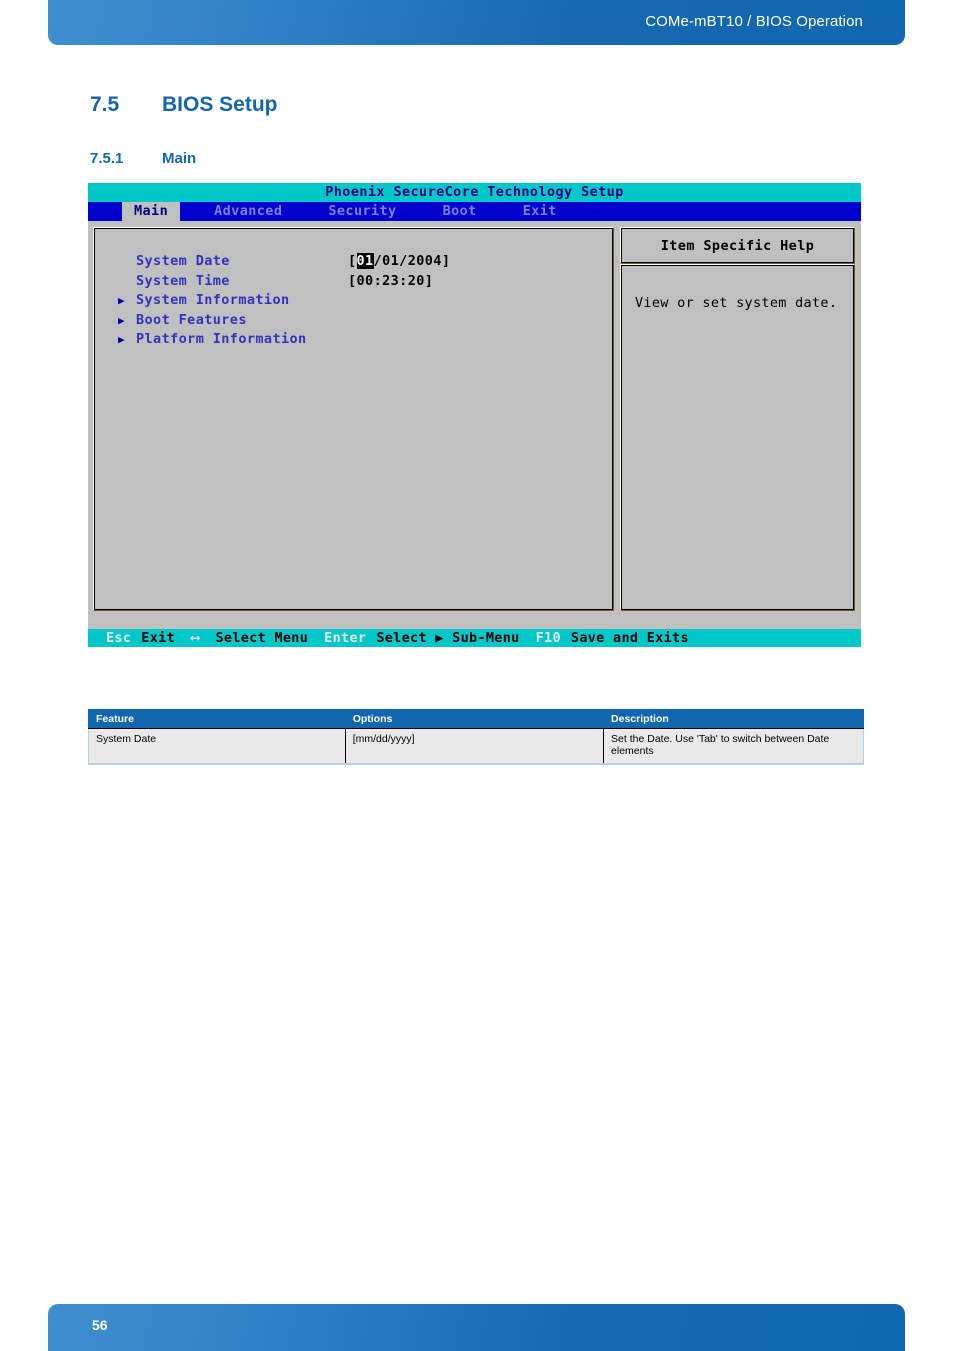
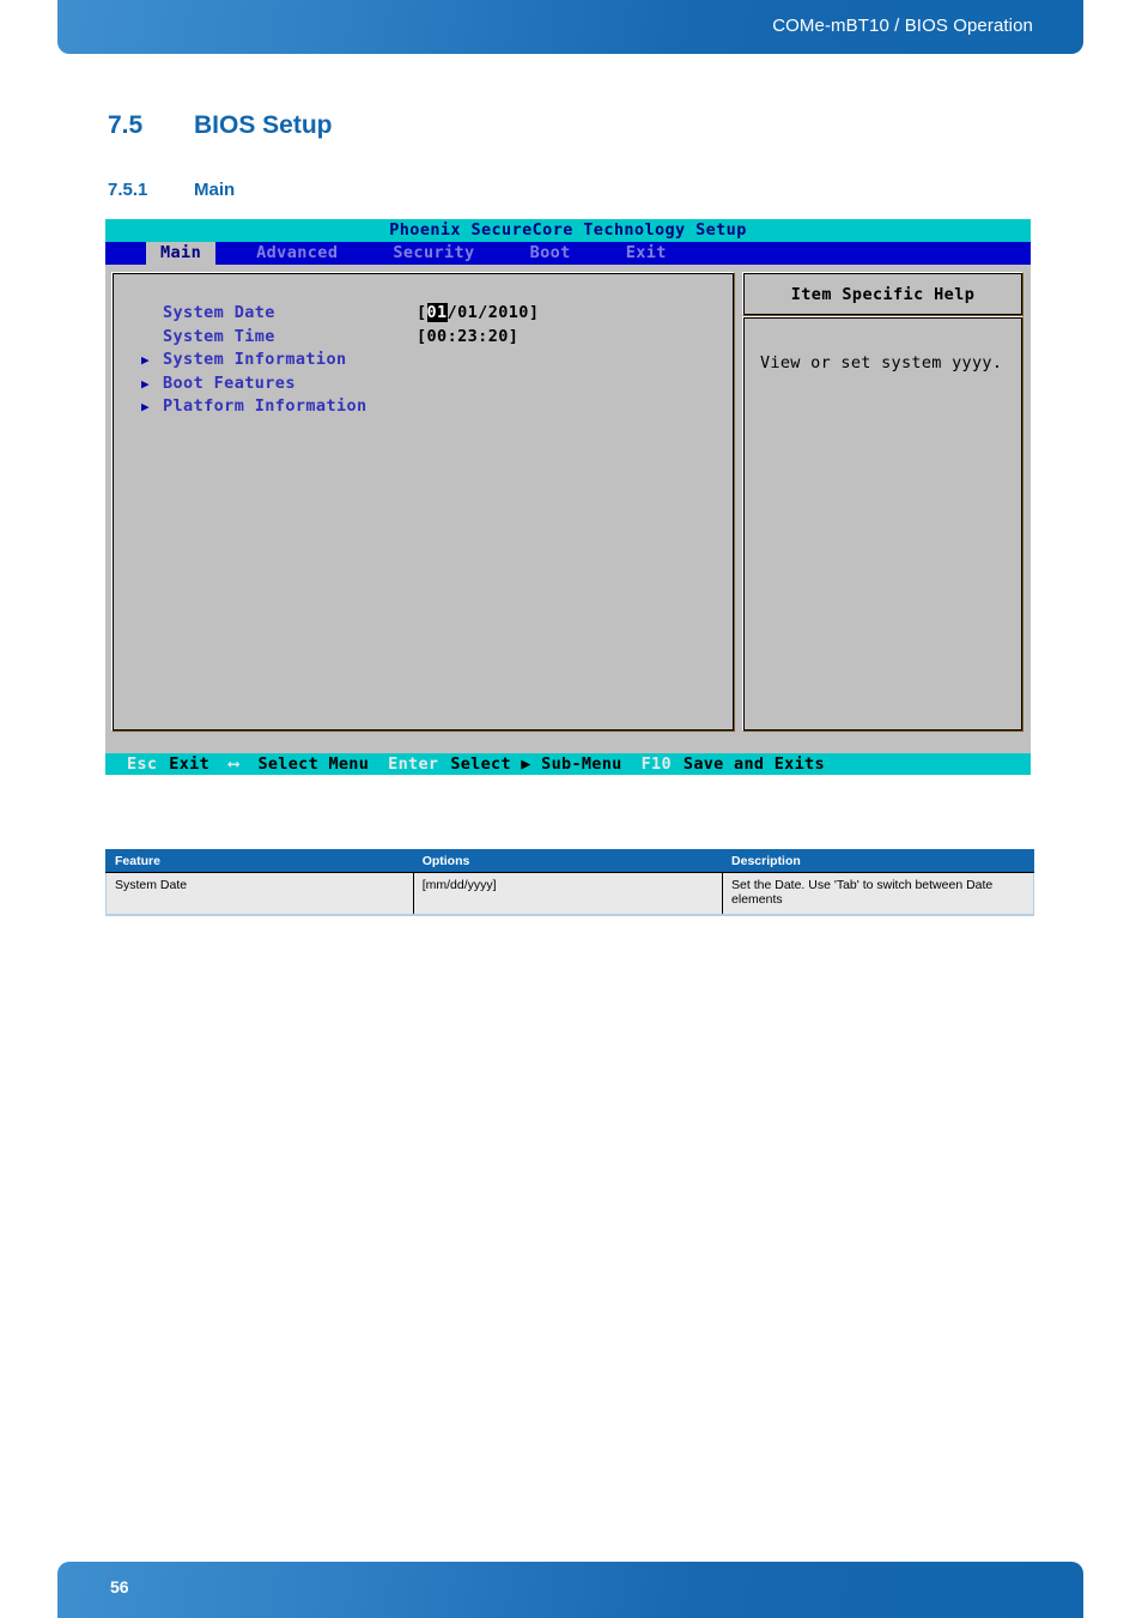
  COMe-mBT10 / BIOS Operation
  7.5
  BIOS Setup
  7.5.1
  Main
  Phoenix SecureCore Technology Setup
  Main
  Advanced
  Security
  Boot
  Exit
  System Date
- [01/01/2004]
+ [01/01/2010]
  System Time
  [00:23:20]
  ▶
  System Information
  ▶
  Boot Features
  ▶
  Platform Information
  Item Specific Help
- View or set system date.
+ View or set system yyyy.
  Esc Exit ⟷ Select Menu Enter Select ▶ Sub-Menu F10 Save and Exits
  Feature	Options	Description
  System Date	[mm/dd/yyyy]	Set the Date. Use 'Tab' to switch between Date elements
  56
